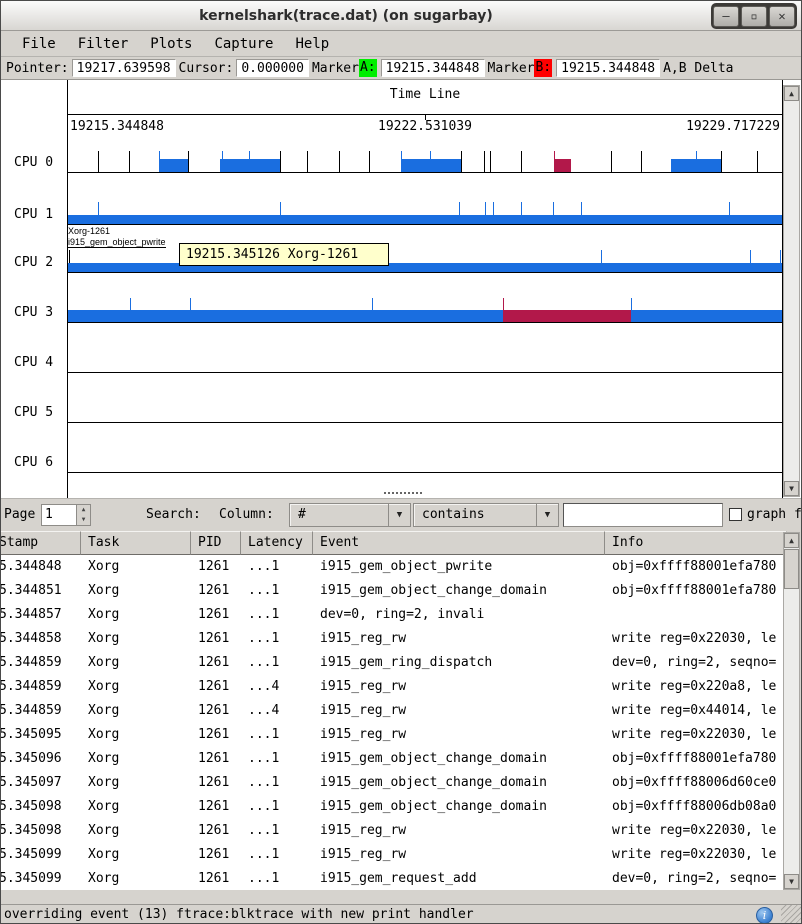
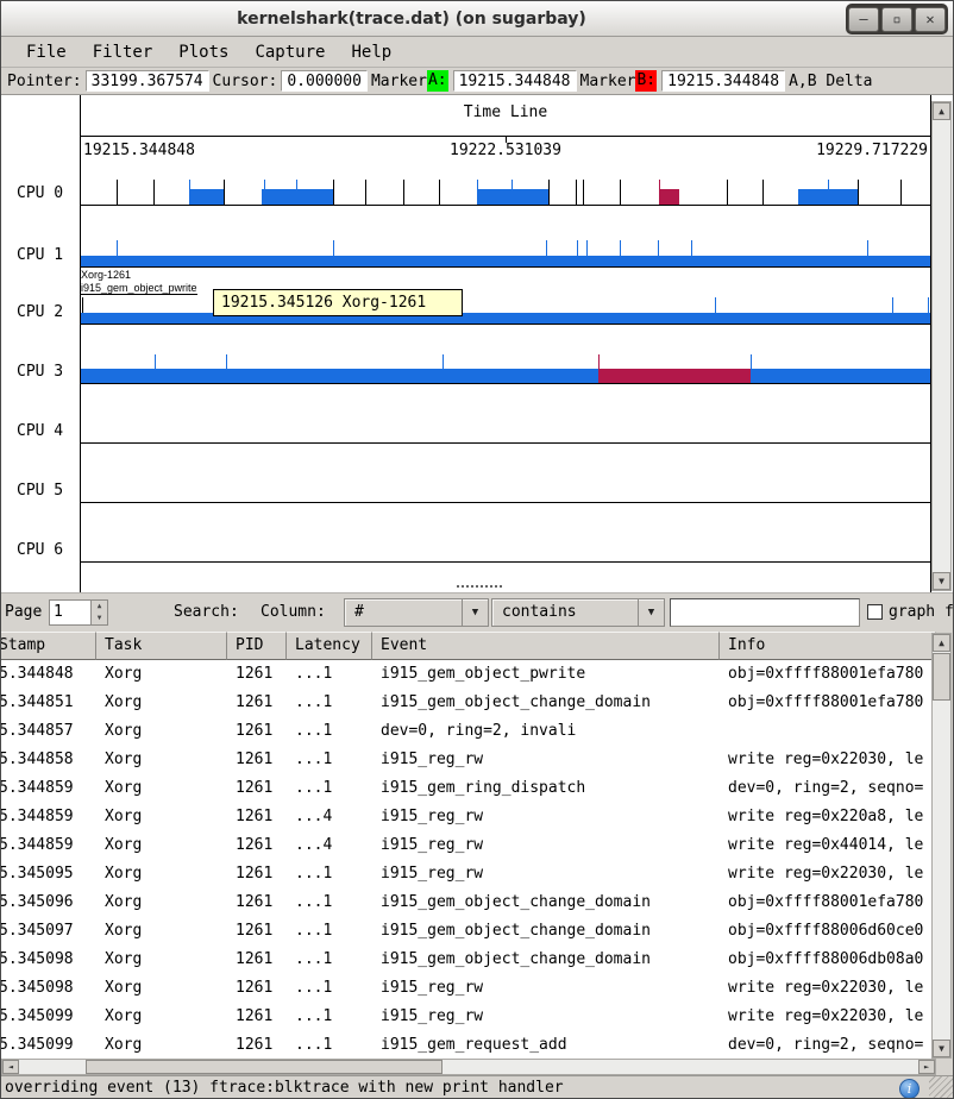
  kernelshark(trace.dat) (on sugarbay)
  –
  ▫
  ✕
  File
  Filter
  Plots
  Capture
  Help
  Pointer:
- 19217.639598
+ 33199.367574
  Cursor:
  0.000000
  Marker
  A:
  19215.344848
  Marker
  B:
  19215.344848
  A,B Delta
  Time Line
  19215.344848
  19222.531039
  19229.717229
  CPU 0
  CPU 1
  CPU 2
  CPU 3
  CPU 4
  CPU 5
  CPU 6
  Xorg-1261
  i915_gem_object_pwrite
  19215.345126 Xorg-1261
  ▲
  ▼
  Page
  1
  Search:
  Column:
  #
  ▼
  contains
  ▼
  graph f
  Stamp
  Task
  PID
  Latency
  Event
  Info
  5.344848
  Xorg
  1261
  ...1
  i915_gem_object_pwrite
  obj=0xffff88001efa780
  5.344851
  Xorg
  1261
  ...1
  i915_gem_object_change_domain
  obj=0xffff88001efa780
  5.344857
  Xorg
  1261
  ...1
  dev=0, ring=2, invali
  5.344858
  Xorg
  1261
  ...1
  i915_reg_rw
  write reg=0x22030, le
  5.344859
  Xorg
  1261
  ...1
  i915_gem_ring_dispatch
  dev=0, ring=2, seqno=
  5.344859
  Xorg
  1261
  ...4
  i915_reg_rw
  write reg=0x220a8, le
  5.344859
  Xorg
  1261
  ...4
  i915_reg_rw
  write reg=0x44014, le
  5.345095
  Xorg
  1261
  ...1
  i915_reg_rw
  write reg=0x22030, le
  5.345096
  Xorg
  1261
  ...1
  i915_gem_object_change_domain
  obj=0xffff88001efa780
  5.345097
  Xorg
  1261
  ...1
  i915_gem_object_change_domain
  obj=0xffff88006d60ce0
  5.345098
  Xorg
  1261
  ...1
  i915_gem_object_change_domain
  obj=0xffff88006db08a0
  5.345098
  Xorg
  1261
  ...1
  i915_reg_rw
  write reg=0x22030, le
  5.345099
  Xorg
  1261
  ...1
  i915_reg_rw
  write reg=0x22030, le
  5.345099
  Xorg
  1261
  ...1
  i915_gem_request_add
  dev=0, ring=2, seqno=
  ▲
  ▼
+ ◄
+ ►
  overriding event (13) ftrace:blktrace with new print handler
  i
